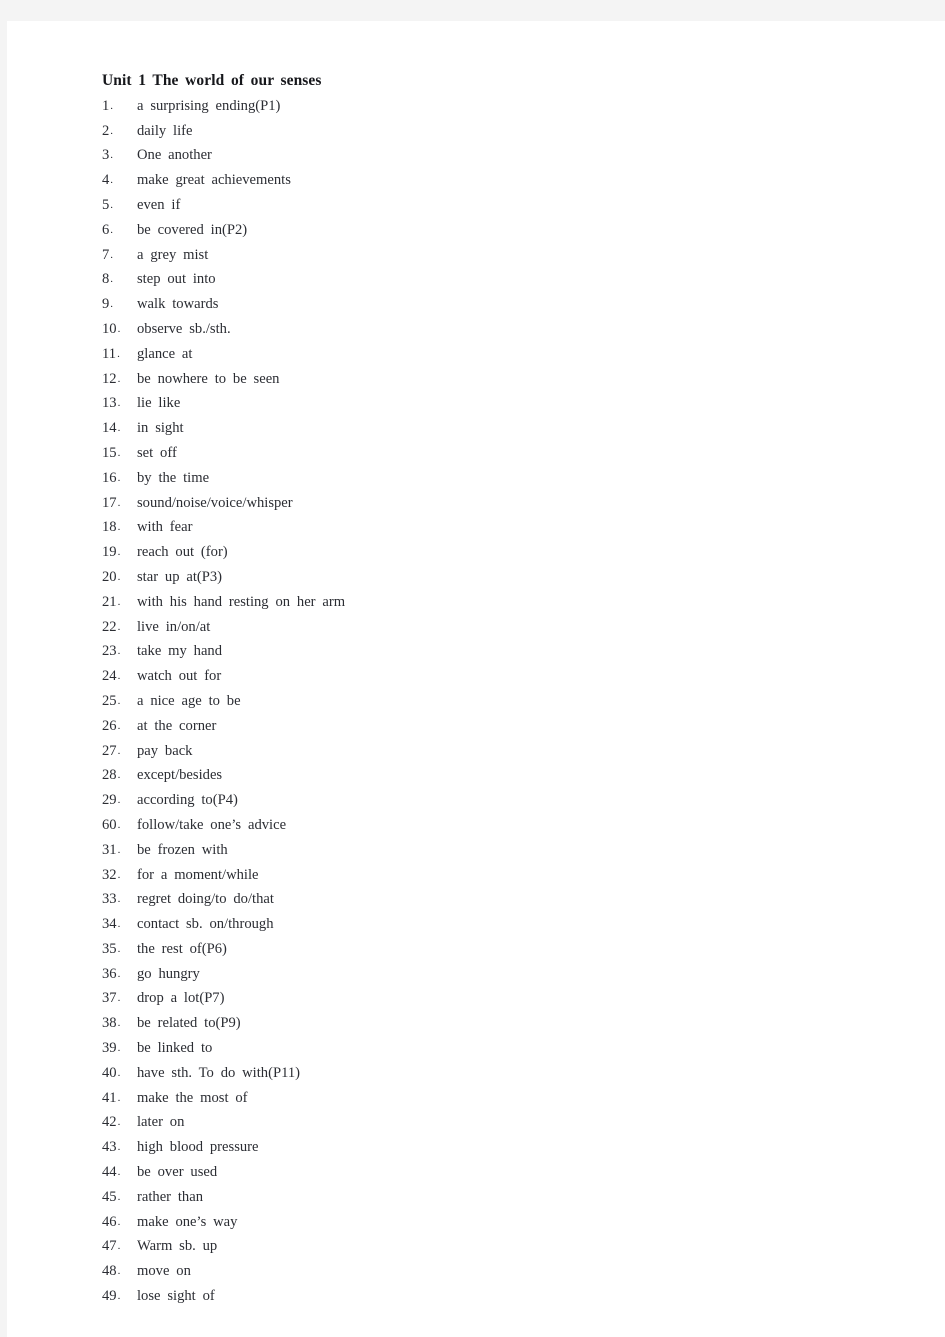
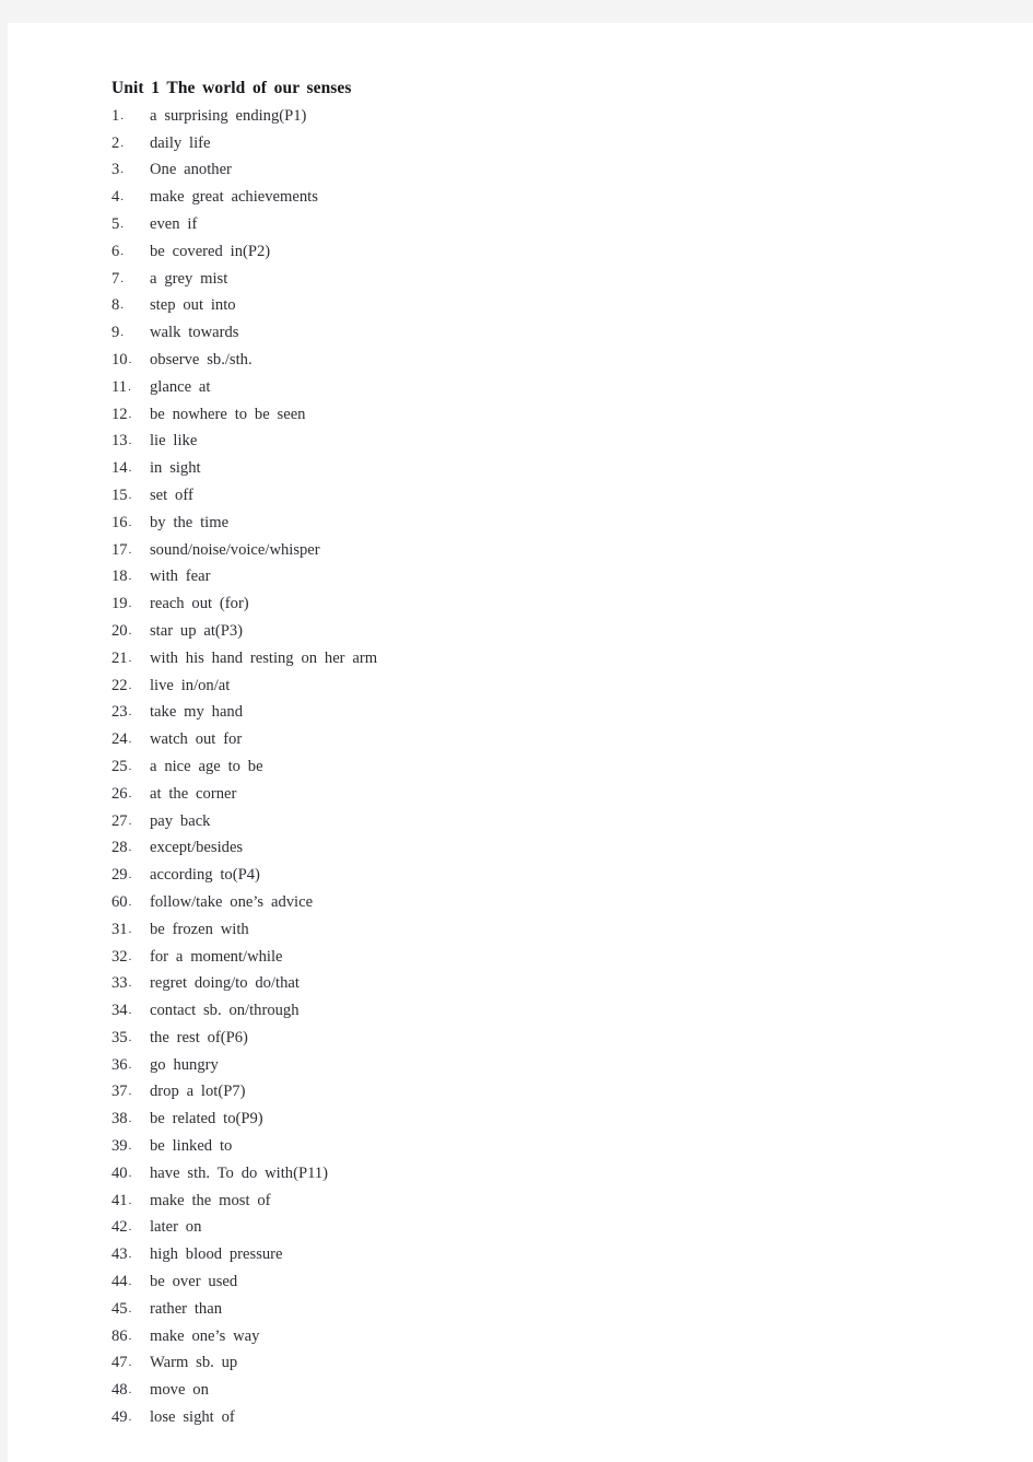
  Unit 1 The world of our senses
  1.
  a surprising ending(P1)
  2.
  daily life
  3.
  One another
  4.
  make great achievements
  5.
  even if
  6.
  be covered in(P2)
  7.
  a grey mist
  8.
  step out into
  9.
  walk towards
  10.
  observe sb./sth.
  11.
  glance at
  12.
  be nowhere to be seen
  13.
  lie like
  14.
  in sight
  15.
  set off
  16.
  by the time
  17.
  sound/noise/voice/whisper
  18.
  with fear
  19.
  reach out (for)
  20.
  star up at(P3)
  21.
  with his hand resting on her arm
  22.
  live in/on/at
  23.
  take my hand
  24.
  watch out for
  25.
  a nice age to be
  26.
  at the corner
  27.
  pay back
  28.
  except/besides
  29.
  according to(P4)
  60.
  follow/take one’s advice
  31.
  be frozen with
  32.
  for a moment/while
  33.
  regret doing/to do/that
  34.
  contact sb. on/through
  35.
  the rest of(P6)
  36.
  go hungry
  37.
  drop a lot(P7)
  38.
  be related to(P9)
  39.
  be linked to
  40.
  have sth. To do with(P11)
  41.
  make the most of
  42.
  later on
  43.
  high blood pressure
  44.
  be over used
  45.
  rather than
- 46.
+ 86.
  make one’s way
  47.
  Warm sb. up
  48.
  move on
  49.
  lose sight of
